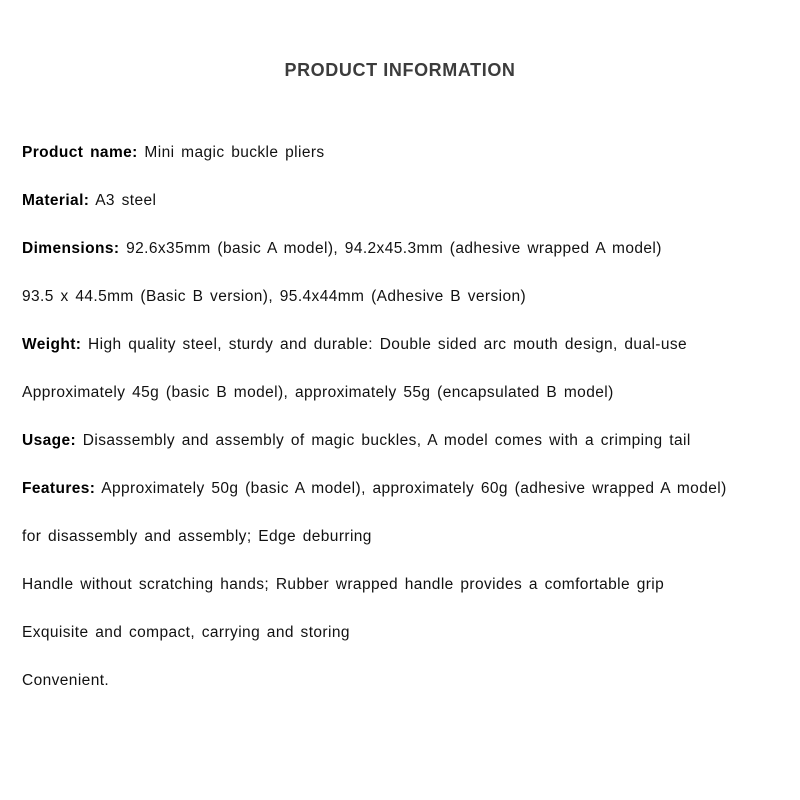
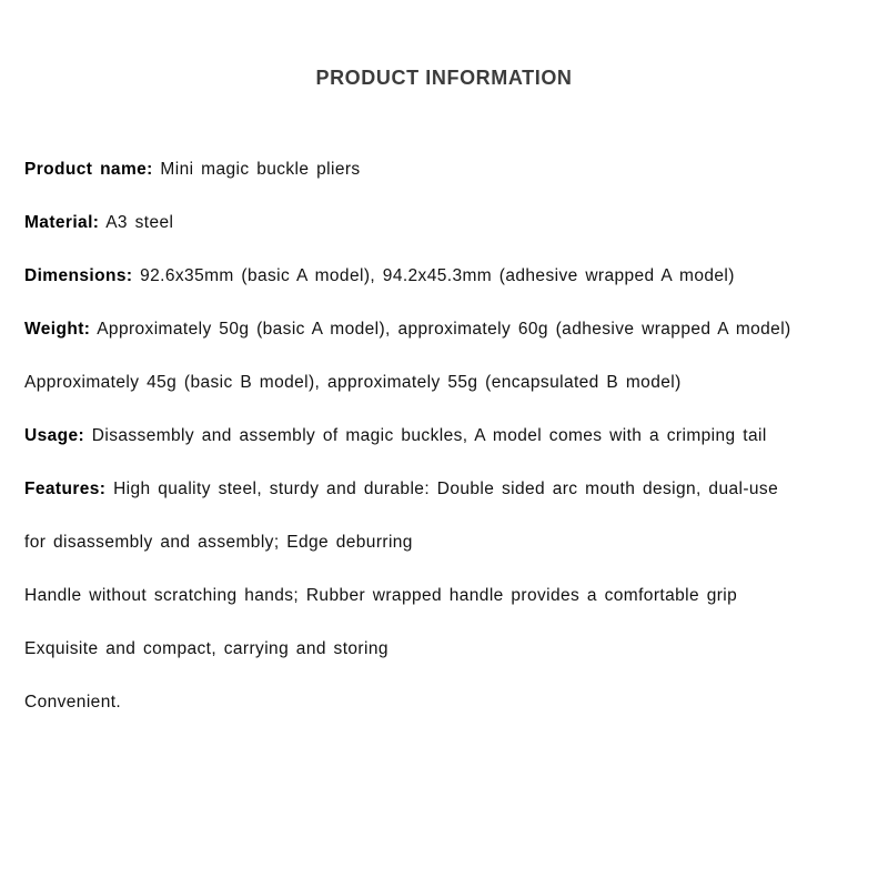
  PRODUCT INFORMATION
  Product name: Mini magic buckle pliers
  Material: A3 steel
  Dimensions: 92.6x35mm (basic A model), 94.2x45.3mm (adhesive wrapped A model)
- 93.5 x 44.5mm (Basic B version), 95.4x44mm (Adhesive B version)
- Weight: High quality steel, sturdy and durable: Double sided arc mouth design, dual-use
+ Weight: Approximately 50g (basic A model), approximately 60g (adhesive wrapped A model)
  Approximately 45g (basic B model), approximately 55g (encapsulated B model)
  Usage: Disassembly and assembly of magic buckles, A model comes with a crimping tail
- Features: Approximately 50g (basic A model), approximately 60g (adhesive wrapped A model)
+ Features: High quality steel, sturdy and durable: Double sided arc mouth design, dual-use
  for disassembly and assembly; Edge deburring
  Handle without scratching hands; Rubber wrapped handle provides a comfortable grip
  Exquisite and compact, carrying and storing
  Convenient.
